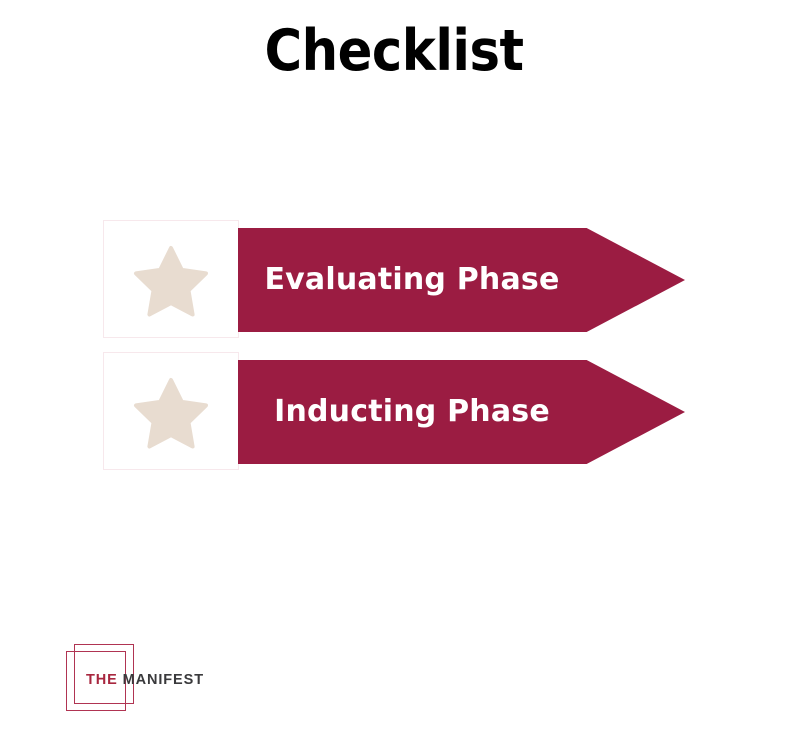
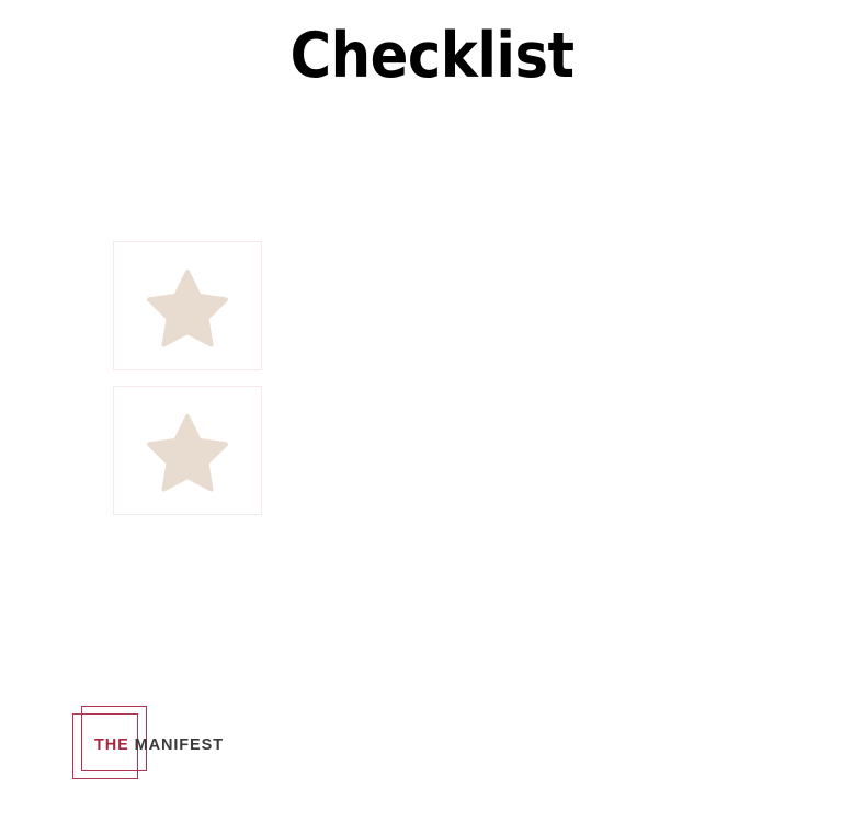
  Checklist
- Evaluating Phase
- Inducting Phase
  THE MANIFEST
